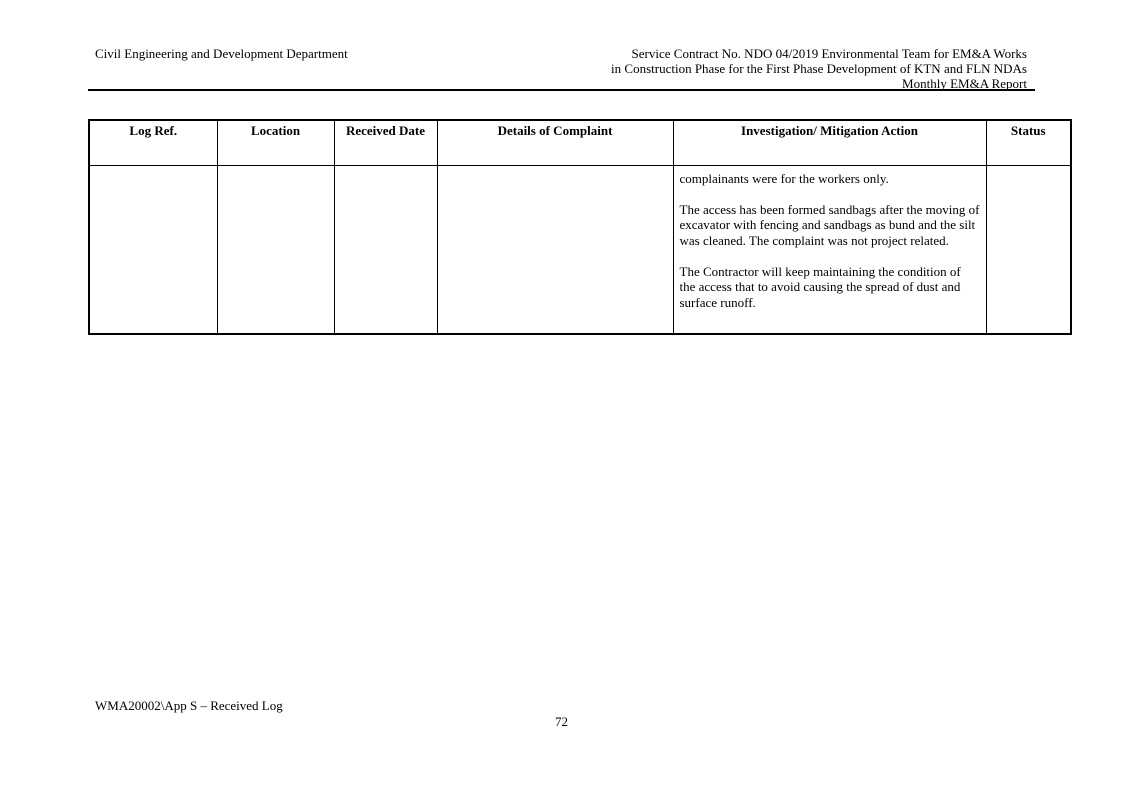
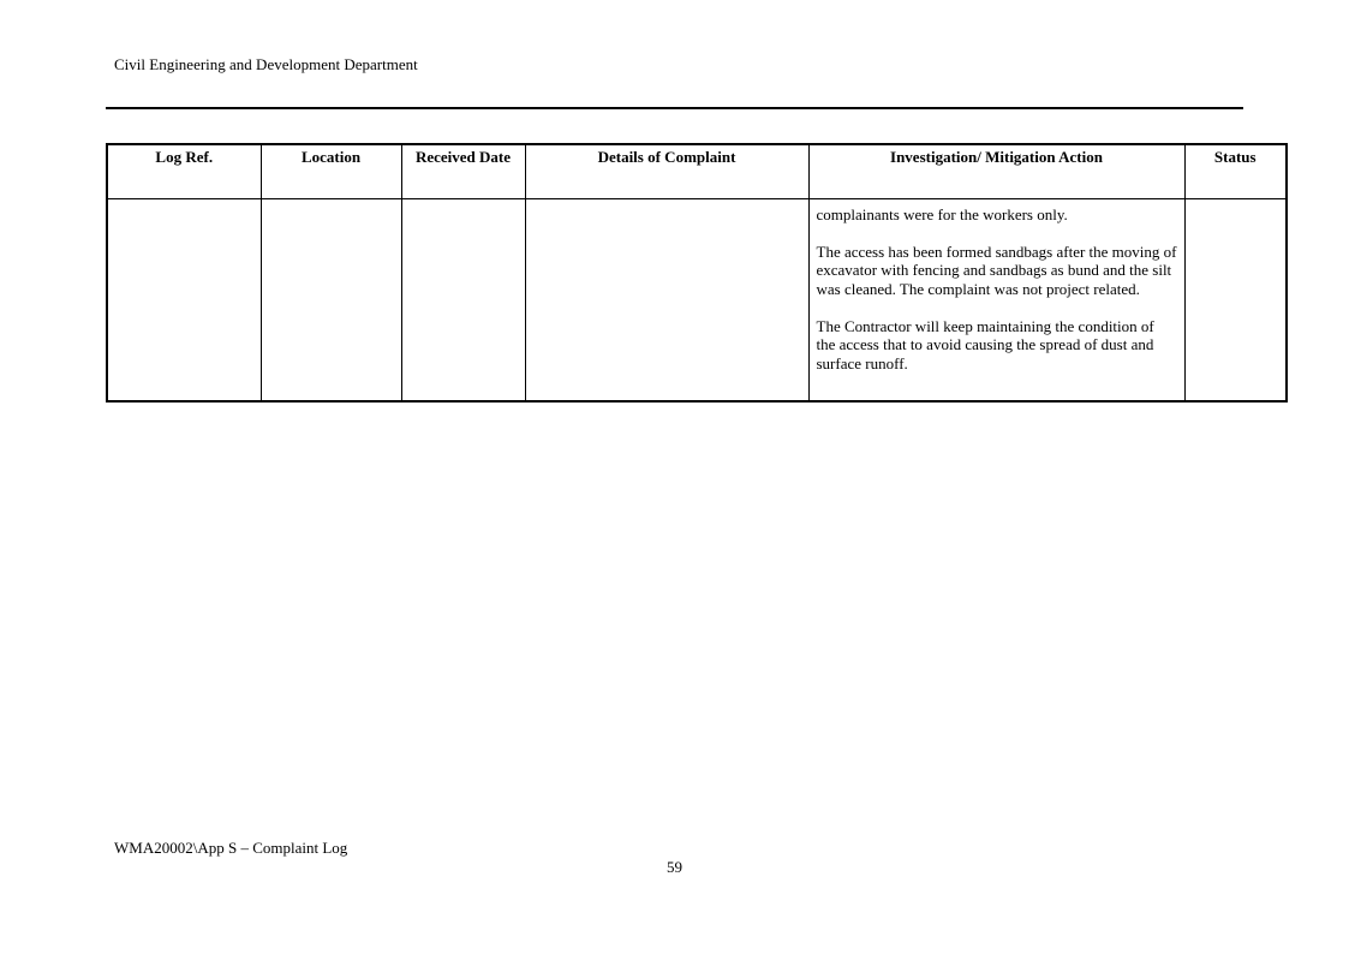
  Civil Engineering and Development Department
- Service Contract No. NDO 04/2019 Environmental Team for EM&A Works
- in Construction Phase for the First Phase Development of KTN and FLN NDAs
- Monthly EM&A Report
  Log Ref.	Location	Received Date	Details of Complaint	Investigation/ Mitigation Action	Status
  				complainants were for the workers only. The access has been formed sandbags after the moving of excavator with fencing and sandbags as bund and the silt was cleaned. The complaint was not project related. The Contractor will keep maintaining the condition of the access that to avoid causing the spread of dust and surface runoff.
- WMA20002\App S – Received Log
+ WMA20002\App S – Complaint Log
- 72
+ 59
